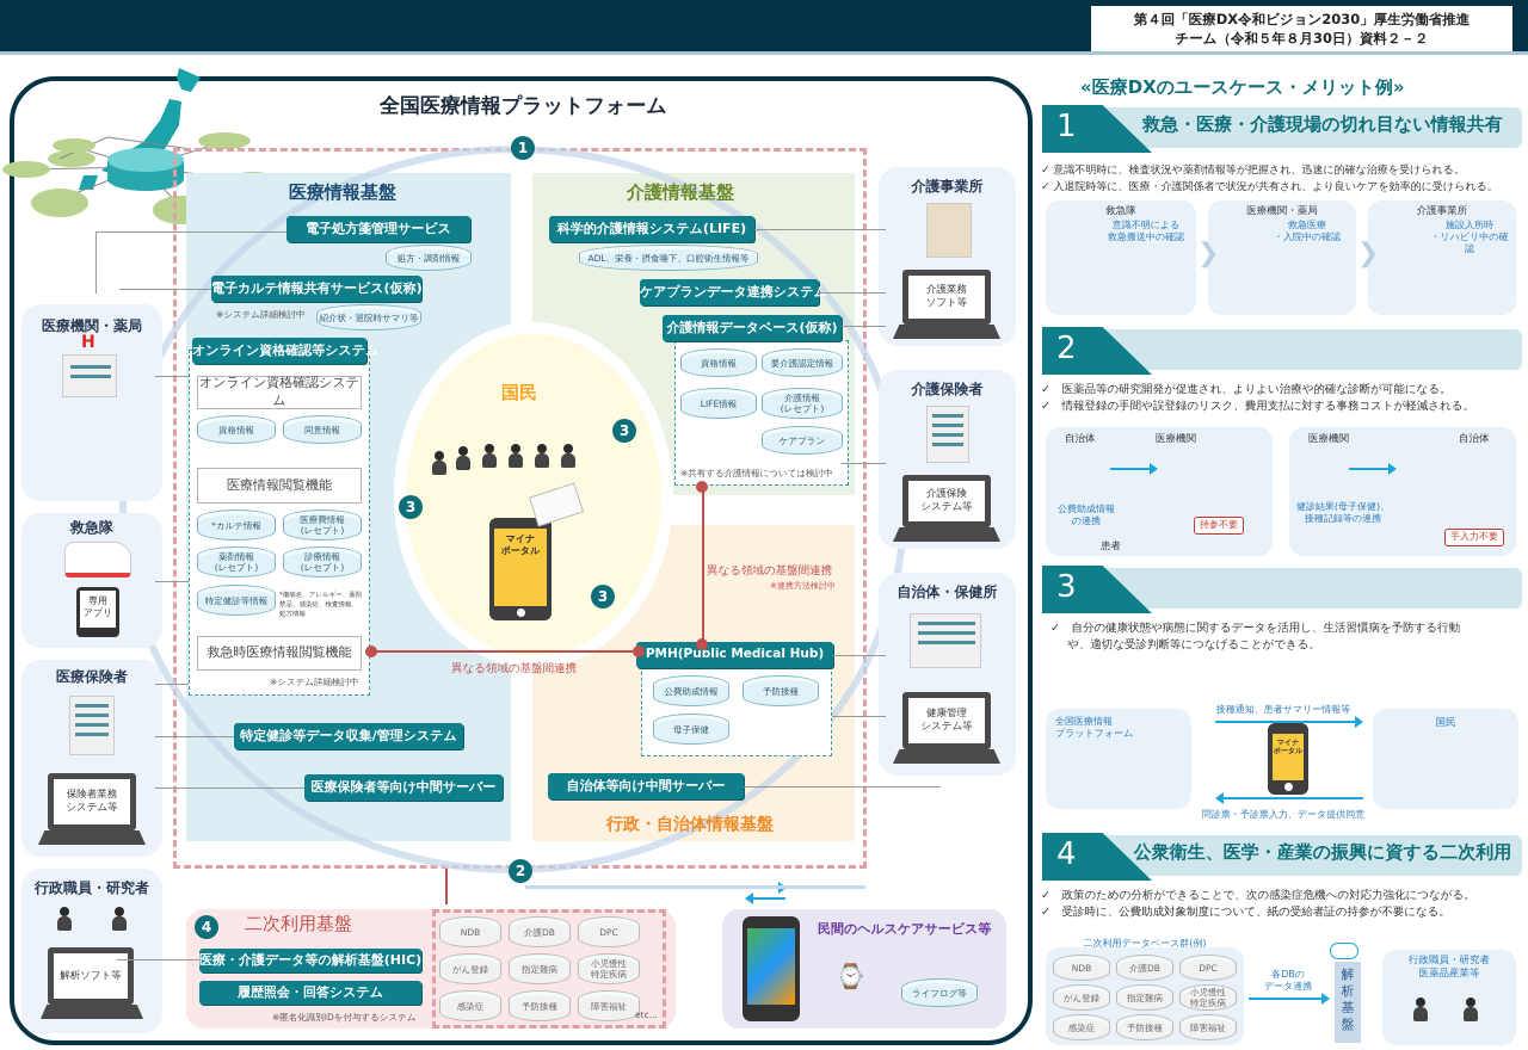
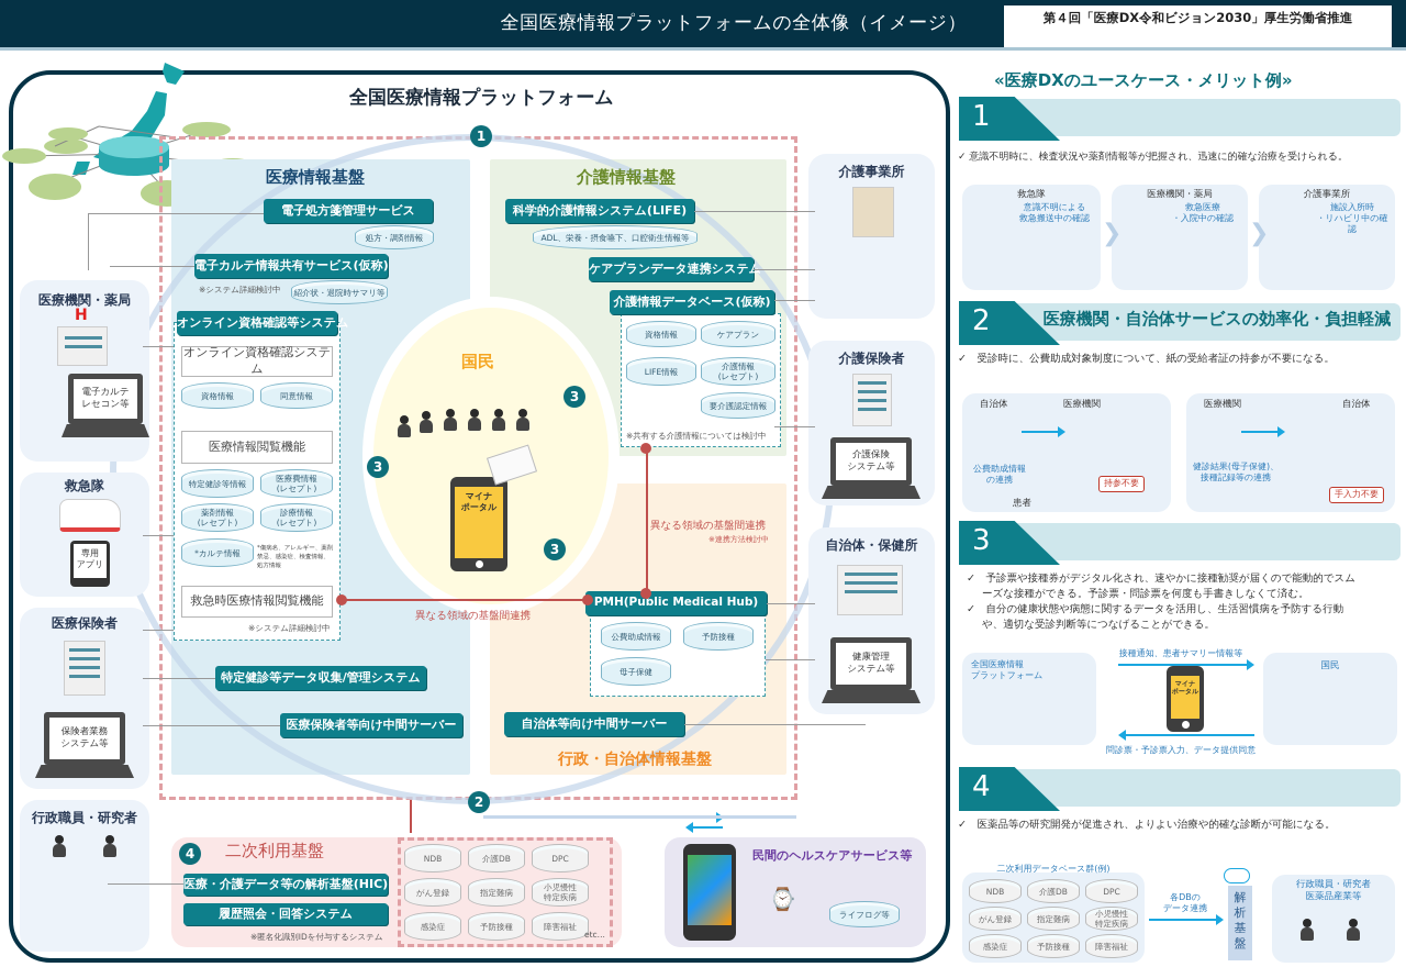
+ 全国医療情報プラットフォームの全体像（イメージ）
  第４回「医療DX令和ビジョン2030」厚生労働省推進
- チーム（令和５年８月30日）資料２－２
  全国医療情報プラットフォーム
  1
  2
  医療情報基盤
  電子処方箋管理サービス
  処方・調剤情報
  電子カルテ情報共有サービス(仮称)
  ※システム詳細検討中
  紹介状・退院時サマリ等
  オンライン資格確認等システム
  オンライン資格確認システム
  資格情報
  同意情報
  医療情報閲覧機能
- *カルテ情報
+ 特定健診等情報
  医療費情報
  (レセプト)
  薬剤情報
  (レセプト)
  診療情報
  (レセプト)
- 特定健診等情報
+ *カルテ情報
  救急時医療情報閲覧機能
  ※システム詳細検討中
  特定健診等データ収集/管理システム
  医療保険者等向け中間サーバー
  介護情報基盤
  科学的介護情報システム(LIFE)
  ADL、栄養・摂食嚥下、口腔衛生情報等
  ケアプランデータ連携システ
  介護情報データベース(仮称)
  資格情報
- 要介護認定情報
+ ケアプラン
  LIFE情報
  介護情報
  (レセプト)
- ケアプラン
+ 要介護認定情報
  ※共有する介護情報については検討中
  国民
  マイナ
  ポータル
  3
  3
  3
  異なる領域の基盤間連携
  ※連携方法検討中
  異なる領域の基盤間連携
  PMH(Public Medical Hub)
  公費助成情報
  予防接種
  母子保健
  自治体等向け中間サーバー
  行政・自治体情報基盤
  医療機関・薬局
  H
+ 電子カルテ
+ レセコン等
  救急隊
  専用
  アプリ
  医療保険者
  保険者業務
  システム等
  行政職員・研究者
- 解析ソフト等
  介護事業所
- 介護業務
- ソフト等
  介護保険者
  介護保険
  システム等
  自治体・保健所
  健康管理
  システム等
  4
  二次利用基盤
  医療・介護データ等の解析基盤(HIC)
  履歴照会・回答システム
  ※匿名化識別IDを付与するシステム
  NDB
  介護DB
  DPC
  がん登録
  指定難病
  小児慢性
  特定疾病
  感染症
  予防接種
  障害福祉
  etc...
  民間のヘルスケアサービス等
  ⌚
  ライフログ等
  «医療DXのユースケース・メリット例»
  1
- 救急・医療・介護現場の切れ目ない情報共有
  ✓ 意識不明時に、検査状況や薬剤情報等が把握され、迅速に的確な治療を受けられる。
- ✓ 入退院時等に、医療・介護関係者で状況が共有され、より良いケアを効率的に受けられる。
  救急隊
  意識不明による
  救急搬送中の確認
  医療機関・薬局
  救急医療
  ・入院中の確認
  介護事業所
  施設入所時
  ・リハビリ中の確認
  ❯
  ❯
  2
+ 医療機関・自治体サービスの効率化・負担軽減
- ✓ 医薬品等の研究開発が促進され、よりよい治療や的確な診断が可能になる。
+ ✓ 受診時に、公費助成対象制度について、紙の受給者証の持参が不要になる。
- ✓ 情報登録の手間や誤登録のリスク、費用支払に対する事務コストが軽減される。
  自治体
  医療機関
  公費助成情報
  の連携
  持参不要
  患者
  医療機関
  自治体
  健診結果(母子保健)、
  接種記録等の連携
  手入力不要
  3
+ ✓ 予診票や接種券がデジタル化され、速やかに接種勧奨が届くので能動的でスムーズな接種ができる。予診票・問診票を何度も手書きしなくて済む。
  ✓ 自分の健康状態や病態に関するデータを活用し、生活習慣病を予防する行動や、適切な受診判断等につなげることができる。
  全国医療情報
  プラットフォーム
  国民
  接種通知、患者サマリー情報等
  問診票・予診票入力、データ提供同意
  4
- 公衆衛生、医学・産業の振興に資する二次利用
- ✓ 政策のための分析ができることで、次の感染症危機への対応力強化につながる。
- ✓ 受診時に、公費助成対象制度について、紙の受給者証の持参が不要になる。
+ ✓ 医薬品等の研究開発が促進され、よりよい治療や的確な診断が可能になる。
  二次利用データベース群(例)
  NDB
  介護DB
  DPC
  がん登録
  指定難病
  小児慢性
  特定疾病
  感染症
  予防接種
  障害福祉
  各DBの
  データ連携
  解
  析
  基
  盤
  行政職員・研究者
  医薬品産業等
